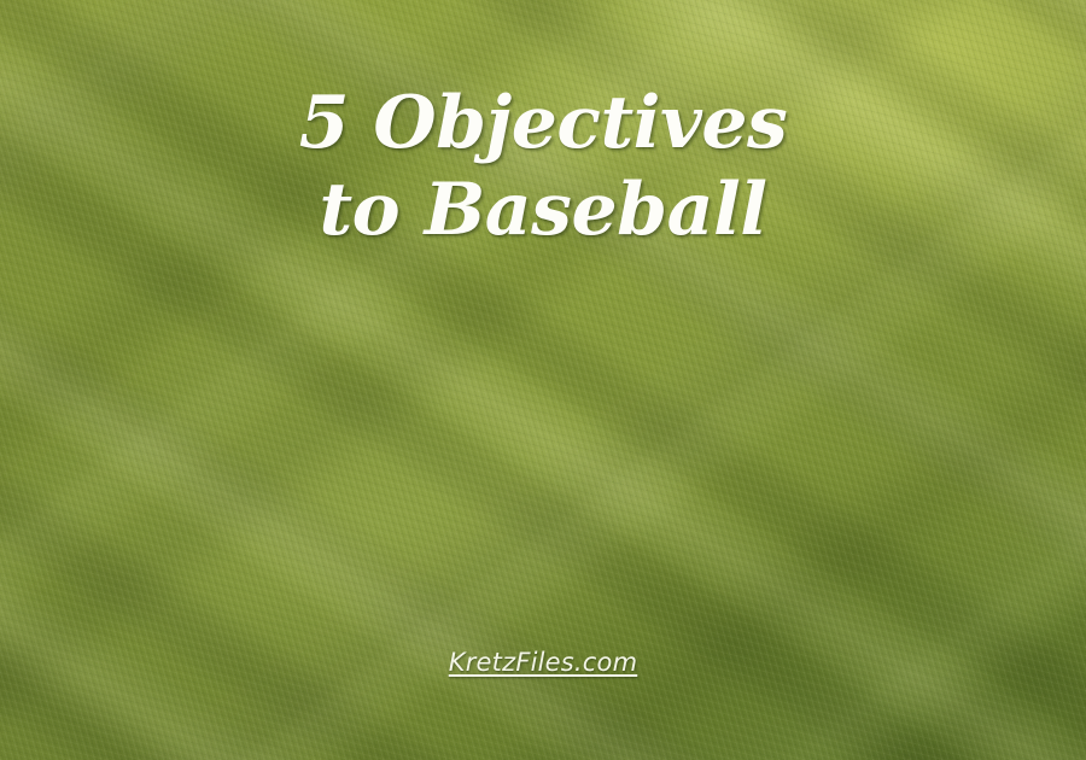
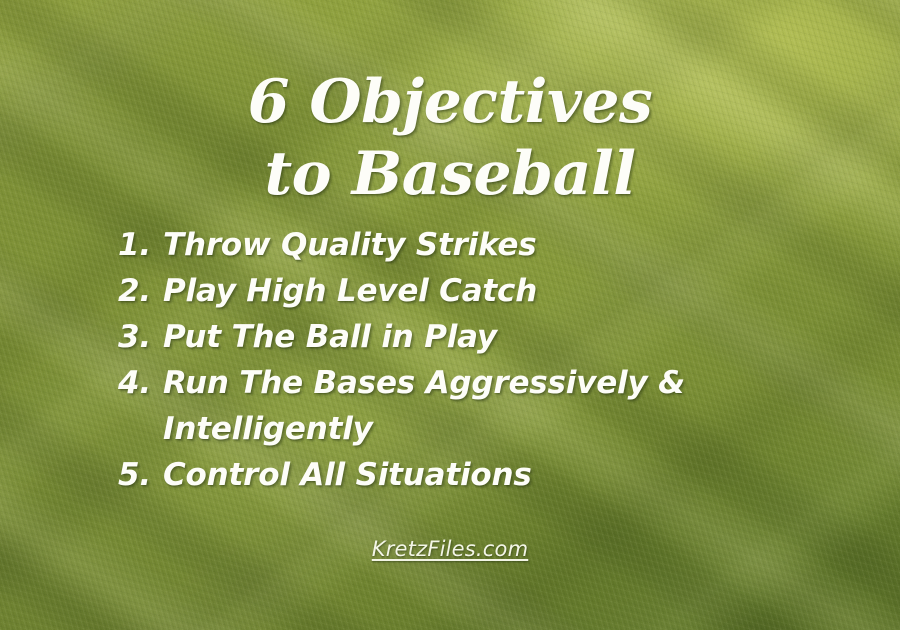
- 5 Objectives
+ 6 Objectives
  to Baseball
+ 1.
+ Throw Quality Strikes
+ 2.
+ Play High Level Catch
+ 3.
+ Put The Ball in Play
+ 4.
+ Run The Bases Aggressively & Intelligently
+ 5.
+ Control All Situations
  KretzFiles.com
